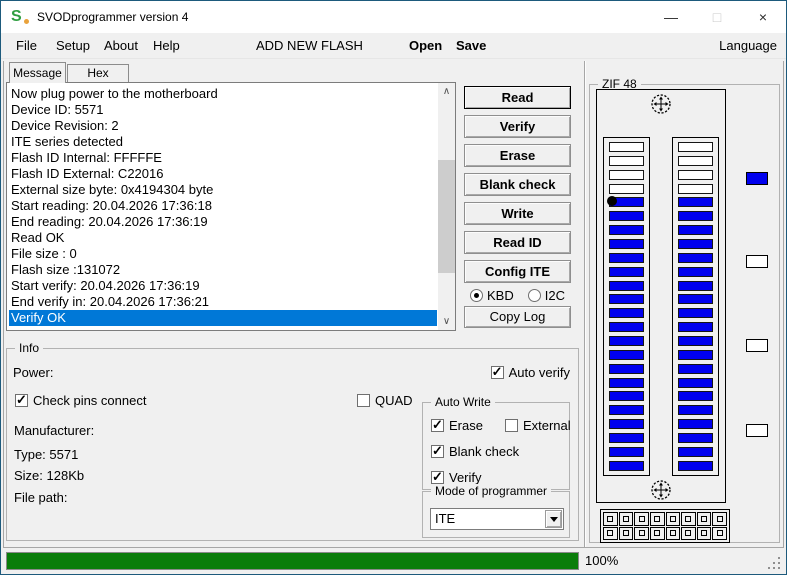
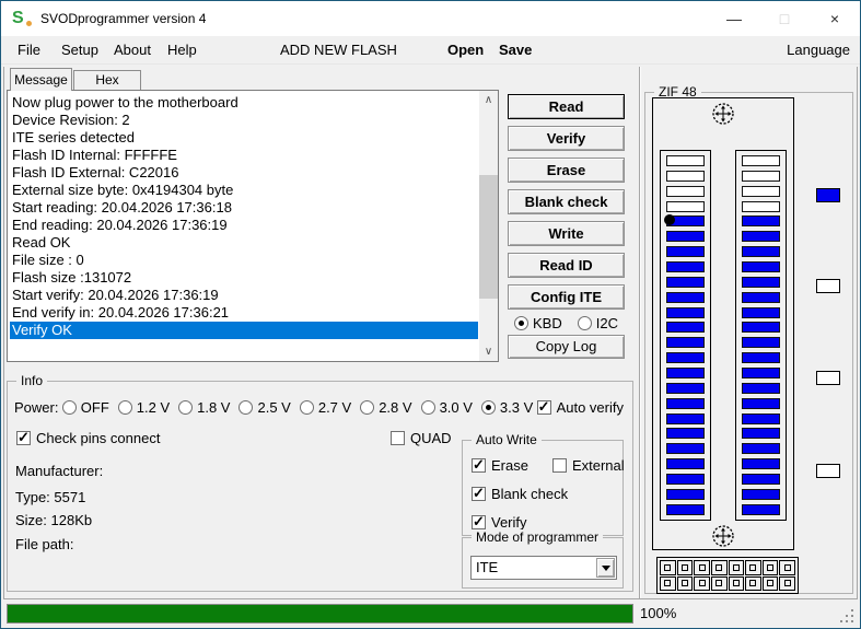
  S
  SVODprogrammer version 4
  —
  □
  ×
  File
  Setup
  About
  Help
  ADD NEW FLASH
  Open
  Save
  Language
  Message
  Now plug power to the motherboard
- Device ID: 5571
  Device Revision: 2
  ITE series detected
  Flash ID Internal: FFFFFE
  Flash ID External: C22016
  External size byte: 0x4194304 byte
  Start reading: 20.04.2026 17:36:18
  End reading: 20.04.2026 17:36:19
  Read OK
  File size : 0
  Flash size :131072
  Start verify: 20.04.2026 17:36:19
  End verify in: 20.04.2026 17:36:21
  Verify OK
  Read
  Verify
  Erase
  Blank check
  Write
  Read ID
  Config ITE
  KBD
  I2C
  Copy Log
  ZIF 48
  Info
  Power:
+ OFF
+ 1.2 V
+ 1.8 V
+ 2.5 V
+ 2.7 V
+ 2.8 V
+ 3.0 V
+ 3.3 V
  Auto verify
  Check pins connect
  QUAD
  Manufacturer:
  Type: 5571
  Size: 128Kb
  File path:
  Auto Write
  Erase
  External
  Blank check
  Verify
  Mode of programmer
  ITE
  100%
